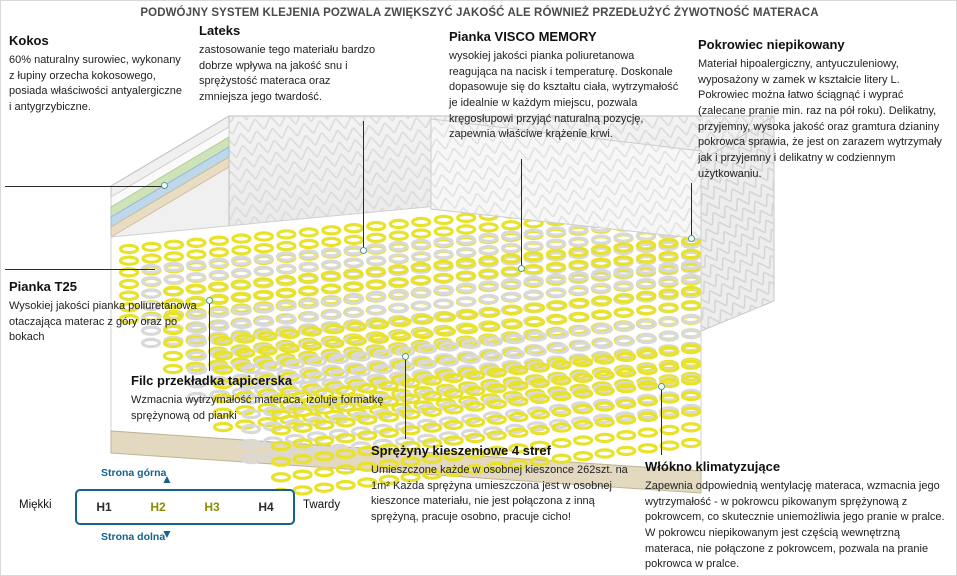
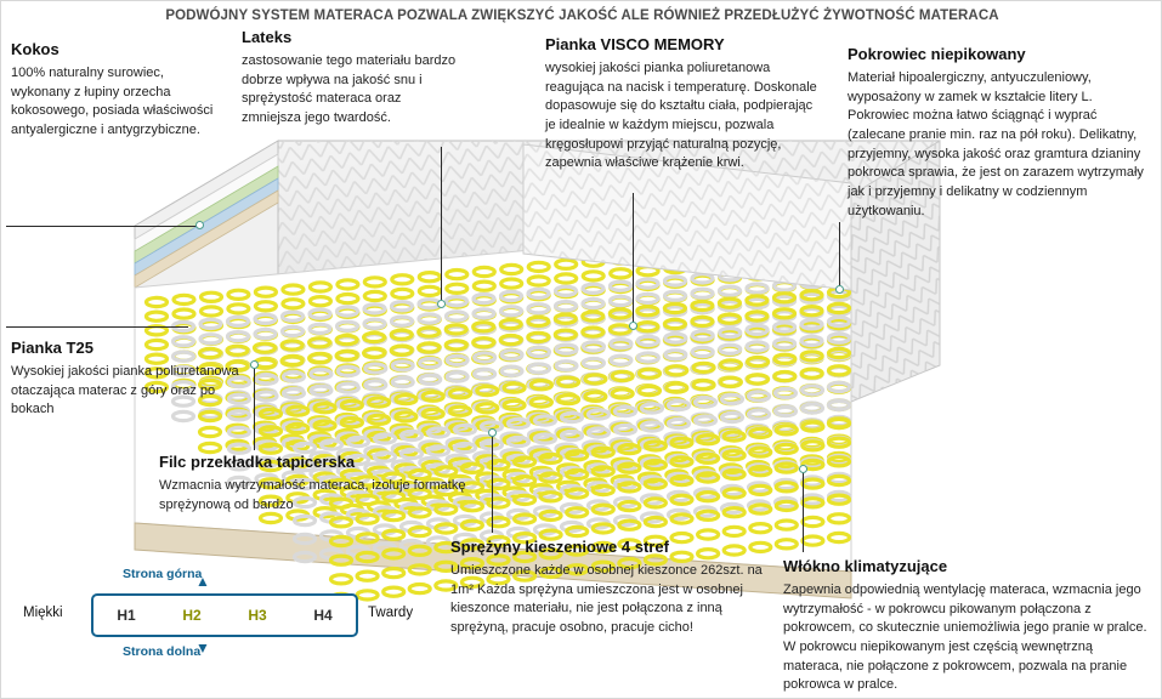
- PODWÓJNY SYSTEM KLEJENIA POZWALA ZWIĘKSZYĆ JAKOŚĆ ALE RÓWNIEŻ PRZEDŁUŻYĆ ŻYWOTNOŚĆ MATERACA
+ PODWÓJNY SYSTEM MATERACA POZWALA ZWIĘKSZYĆ JAKOŚĆ ALE RÓWNIEŻ PRZEDŁUŻYĆ ŻYWOTNOŚĆ MATERACA
  Kokos
- 60% naturalny surowiec, wykonany z łupiny orzecha kokosowego, posiada właściwości antyalergiczne i antygrzybiczne.
+ 100% naturalny surowiec, wykonany z łupiny orzecha kokosowego, posiada właściwości antyalergiczne i antygrzybiczne.
  Lateks
  zastosowanie tego materiału bardzo dobrze wpływa na jakość snu i sprężystość materaca oraz zmniejsza jego twardość.
  Pianka VISCO MEMORY
- wysokiej jakości pianka poliuretanowa reagująca na nacisk i temperaturę. Doskonale dopasowuje się do kształtu ciała, wytrzymałość je idealnie w każdym miejscu, pozwala kręgosłupowi przyjąć naturalną pozycję, zapewnia właściwe krążenie krwi.
+ wysokiej jakości pianka poliuretanowa reagująca na nacisk i temperaturę. Doskonale dopasowuje się do kształtu ciała, podpierając je idealnie w każdym miejscu, pozwala kręgosłupowi przyjąć naturalną pozycję, zapewnia właściwe krążenie krwi.
  Pokrowiec niepikowany
  Materiał hipoalergiczny, antyuczuleniowy, wyposażony w zamek w kształcie litery L. Pokrowiec można łatwo ściągnąć i wyprać (zalecane pranie min. raz na pół roku). Delikatny, przyjemny, wysoka jakość oraz gramtura dzianiny pokrowca sprawia, że jest on zarazem wytrzymały jak i przyjemny i delikatny w codziennym użytkowaniu.
  Pianka T25
  Wysokiej jakości pianka poliuretanowa otaczająca materac z góry oraz po bokach
  Filc przekładka tapicerska
- Wzmacnia wytrzymałość materaca, izoluje formatkę sprężynową od pianki
+ Wzmacnia wytrzymałość materaca, izoluje formatkę sprężynową od bardzo
  Sprężyny kieszeniowe 4 stref
  Umieszczone każde w osobnej kieszonce 262szt. na 1m² Każda sprężyna umieszczona jest w osobnej kieszonce materiału, nie jest połączona z inną sprężyną, pracuje osobno, pracuje cicho!
  Włókno klimatyzujące
- Zapewnia odpowiednią wentylację materaca, wzmacnia jego wytrzymałość - w pokrowcu pikowanym sprężynową z pokrowcem, co skutecznie uniemożliwia jego pranie w pralce. W pokrowcu niepikowanym jest częścią wewnętrzną materaca, nie połączone z pokrowcem, pozwala na pranie pokrowca w pralce.
+ Zapewnia odpowiednią wentylację materaca, wzmacnia jego wytrzymałość - w pokrowcu pikowanym połączona z pokrowcem, co skutecznie uniemożliwia jego pranie w pralce. W pokrowcu niepikowanym jest częścią wewnętrzną materaca, nie połączone z pokrowcem, pozwala na pranie pokrowca w pralce.
  Strona górna
  ▲
  Miękki
  H1
  H2
  H3
  H4
  Twardy
  Strona dolna
